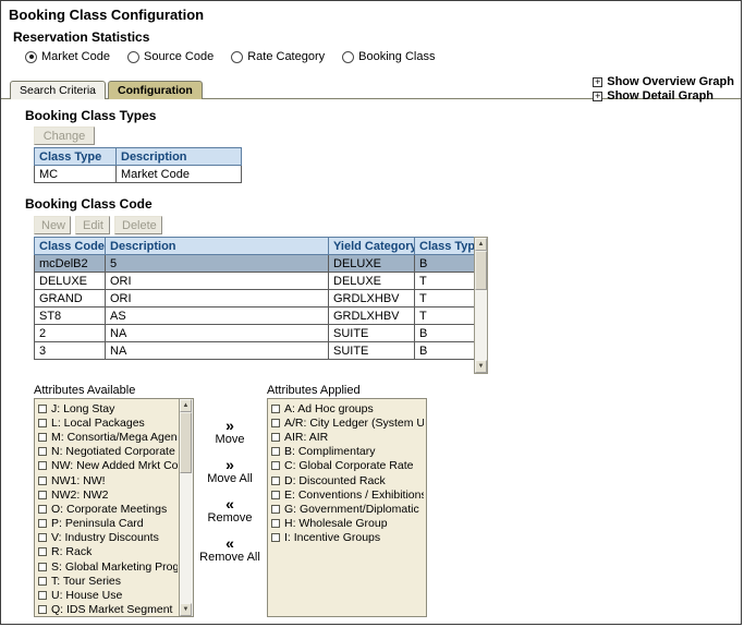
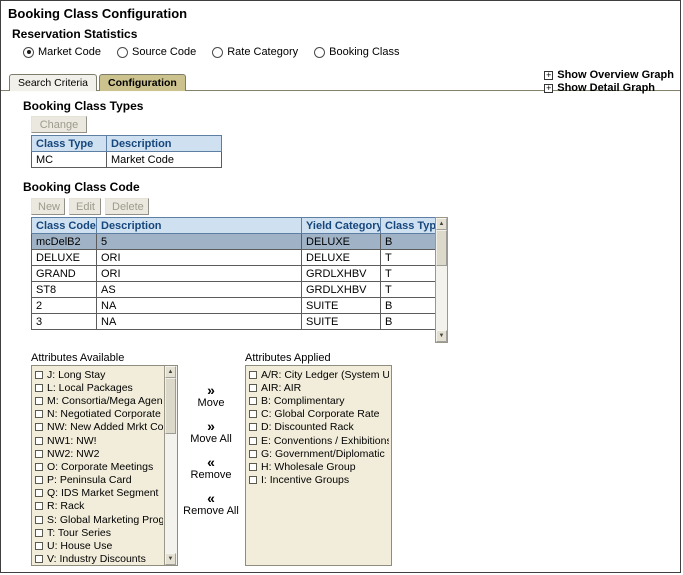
  Booking Class Configuration
  Reservation Statistics
  Market Code
  Source Code
  Rate Category
  Booking Class
  Search Criteria
  Configuration
  +
  Show Overview Graph
  +
  Show Detail Graph
  Booking Class Types
  Change
  Class Type	Description
  MC	Market Code
  Booking Class Code
  New
  Edit
  Delete
  Class Code	Description	Yield Category	Class Typ
  mcDelB2	5	DELUXE	B
  DELUXE	ORI	DELUXE	T
  GRAND	ORI	GRDLXHBV	T
  ST8	AS	GRDLXHBV	T
  2	NA	SUITE	B
  3	NA	SUITE	B
  Attributes Available
  Attributes Applied
  J: Long Stay
  L: Local Packages
  M: Consortia/Mega Agen
  N: Negotiated Corporate
  NW: New Added Mrkt Co
  NW1: NW!
  NW2: NW2
  O: Corporate Meetings
  P: Peninsula Card
- V: Industry Discounts
+ Q: IDS Market Segment
  R: Rack
  S: Global Marketing Prog
  T: Tour Series
  U: House Use
- Q: IDS Market Segment
+ V: Industry Discounts
  »
  Move
  »
  Move All
  «
  Remove
  «
  Remove All
- A: Ad Hoc groups
  A/R: City Ledger (System U
  AIR: AIR
  B: Complimentary
  C: Global Corporate Rate
  D: Discounted Rack
  E: Conventions / Exhibition
  G: Government/Diplomatic
  H: Wholesale Group
  I: Incentive Groups
